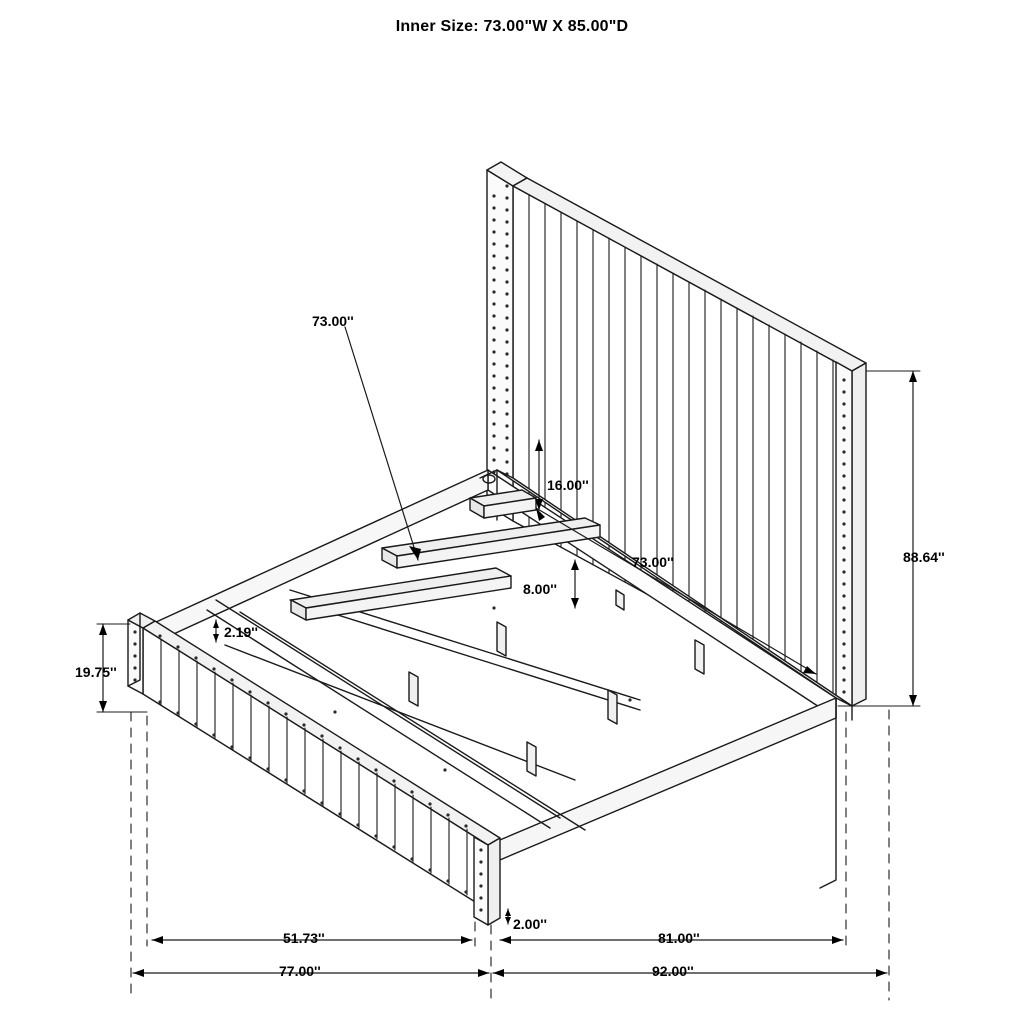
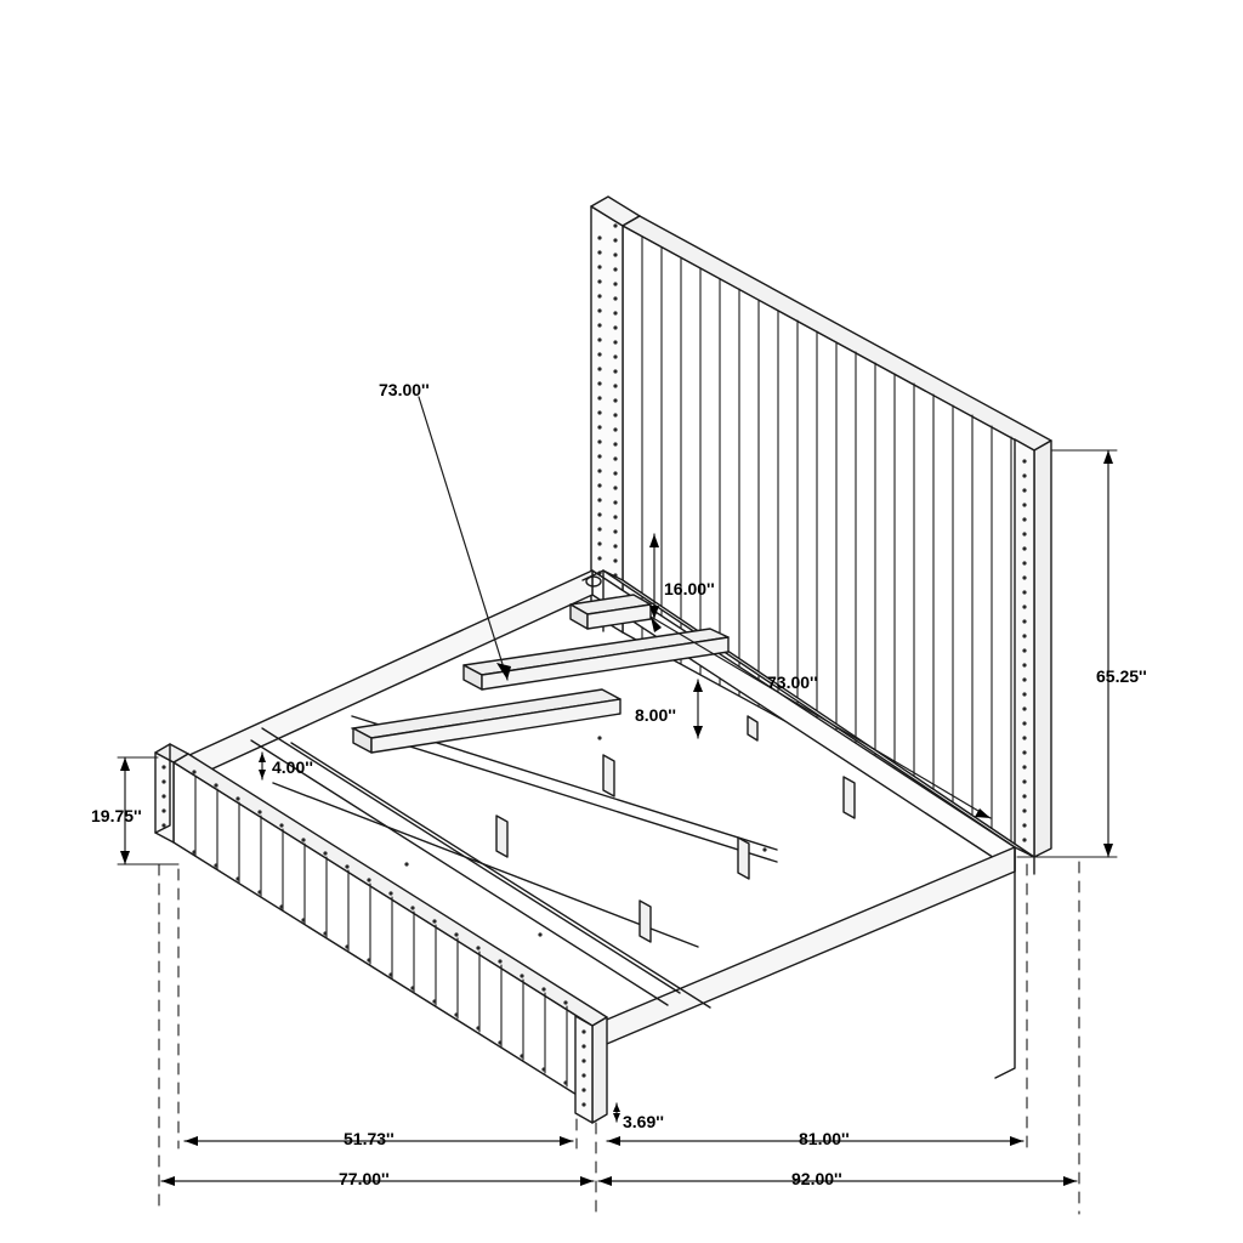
- Inner Size: 73.00"W X 85.00"D
  73.00''
  16.00''
  73.00''
  8.00''
- 2.19''
+ 4.00''
- 88.64''
+ 65.25''
  19.75''
- 2.00''
+ 3.69''
  51.73''
  81.00''
  77.00''
  92.00''
